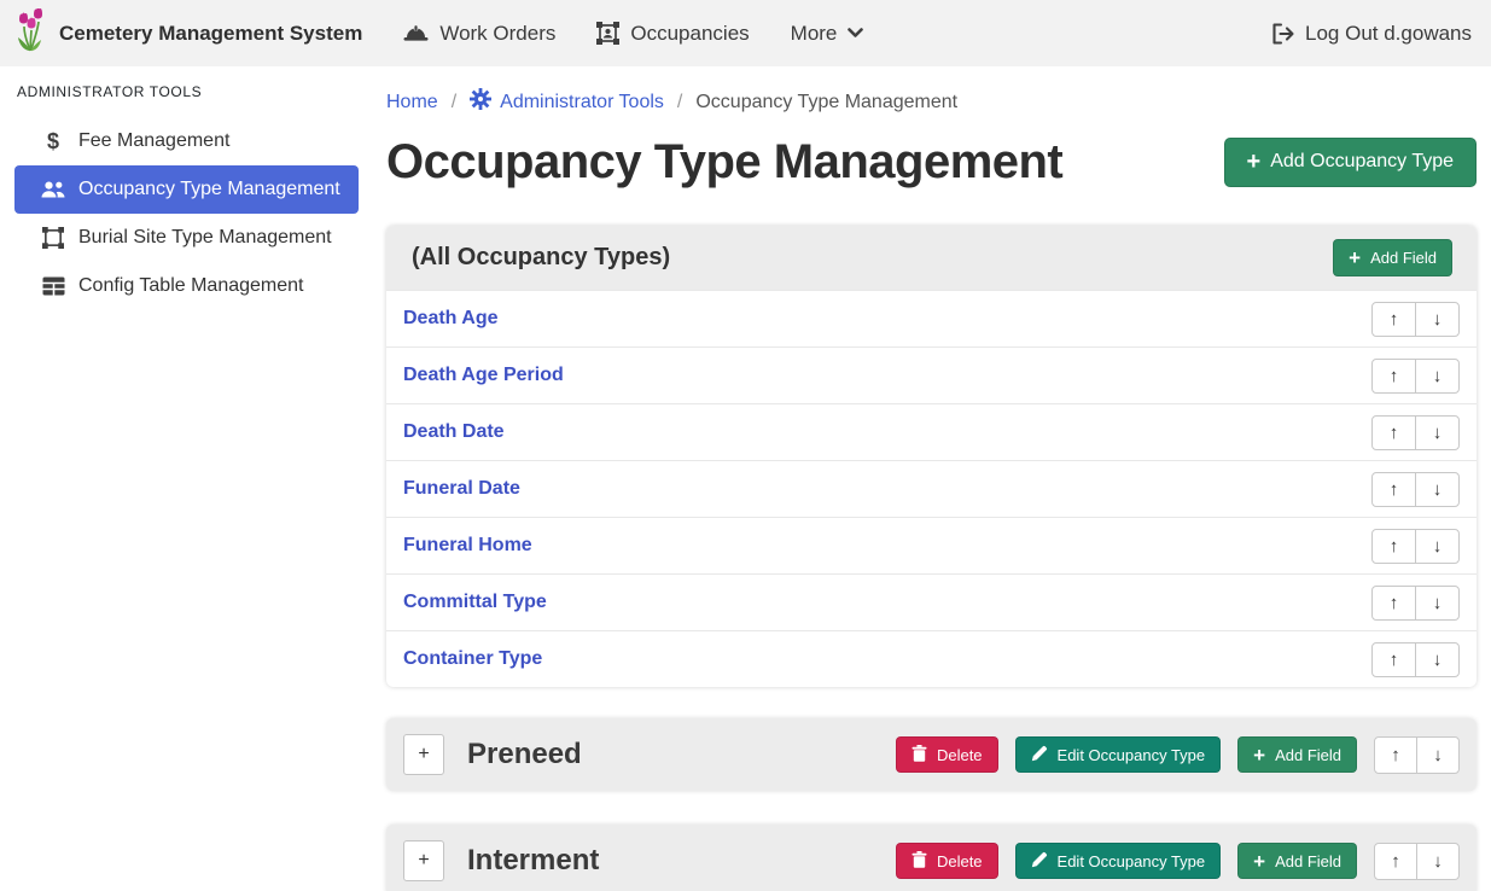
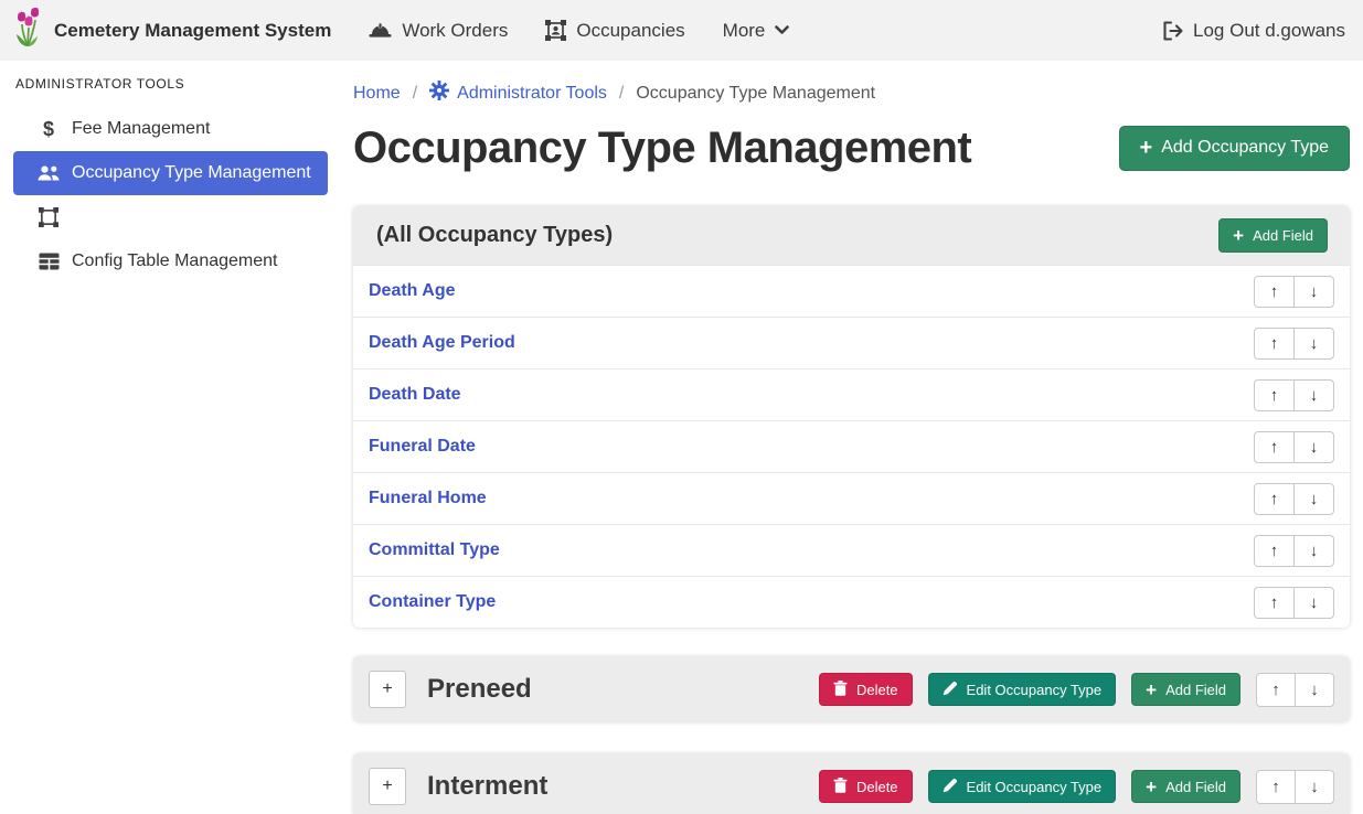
  Cemetery Management System
  Work Orders
  Occupancies
  More
  Log Out d.gowans
  ADMINISTRATOR TOOLS
  $
  Fee Management
  Occupancy Type Management
- Burial Site Type Management
  Config Table Management
  Home
  /
  Administrator Tools
  /
  Occupancy Type Management
  Occupancy Type Management
  +
  Add Occupancy Type
  (All Occupancy Types)
  +
  Add Field
  Death Age
  ↑
  ↓
  Death Age Period
  ↑
  ↓
  Death Date
  ↑
  ↓
  Funeral Date
  ↑
  ↓
  Funeral Home
  ↑
  ↓
  Committal Type
  ↑
  ↓
  Container Type
  ↑
  ↓
  +
  Preneed
  Delete
  Edit Occupancy Type
  +
  Add Field
  ↑
  ↓
  +
  Interment
  Delete
  Edit Occupancy Type
  +
  Add Field
  ↑
  ↓
